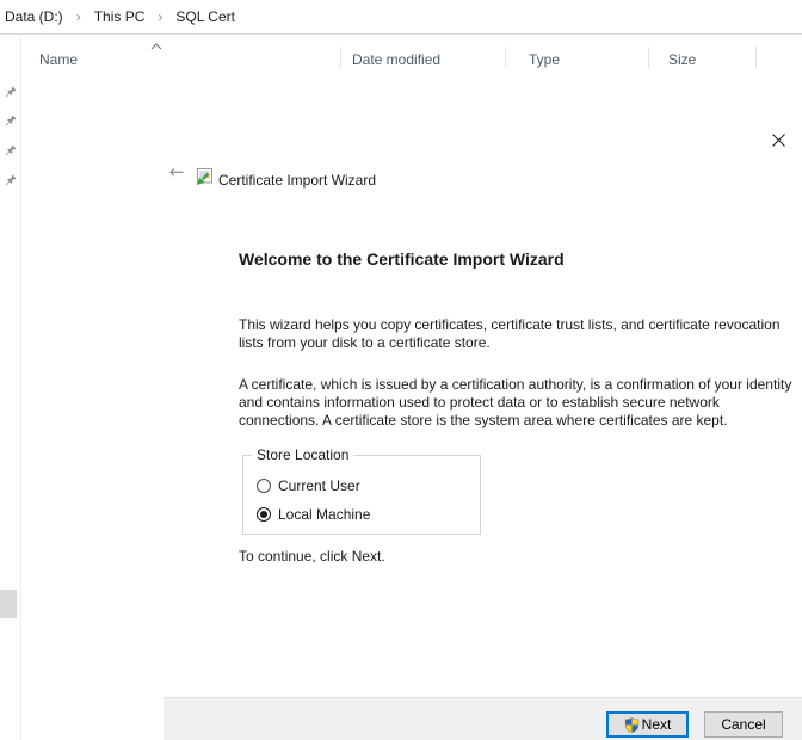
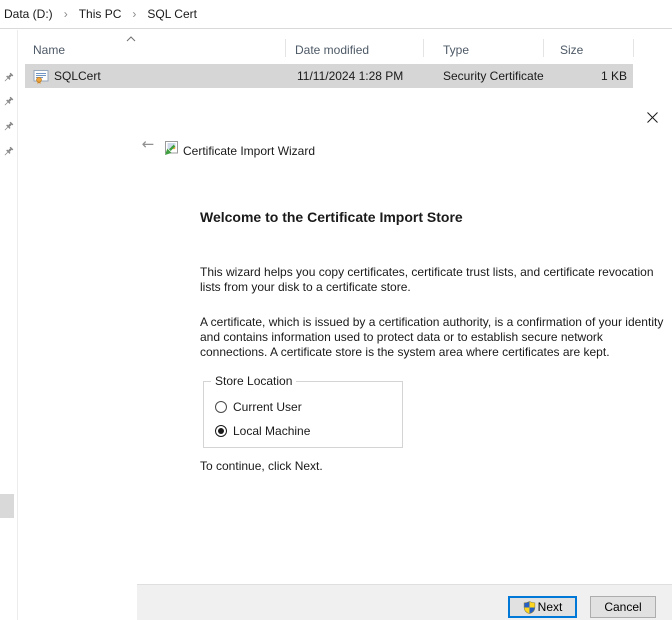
  Data (D:)
  ›
  This PC
  ›
  SQL Cert
  Name
  Date modified
  Type
  Size
+ SQLCert
+ 11/11/2024 1:28 PM
+ Security Certificate
+ 1 KB
  ←
  Certificate Import Wizard
- Welcome to the Certificate Import Wizard
+ Welcome to the Certificate Import Store
  This wizard helps you copy certificates, certificate trust lists, and certificate revocation
  lists from your disk to a certificate store.
  A certificate, which is issued by a certification authority, is a confirmation of your identity
  and contains information used to protect data or to establish secure network
  connections. A certificate store is the system area where certificates are kept.
  Store Location
  Current User
  Local Machine
  To continue, click Next.
  Next
  Cancel
